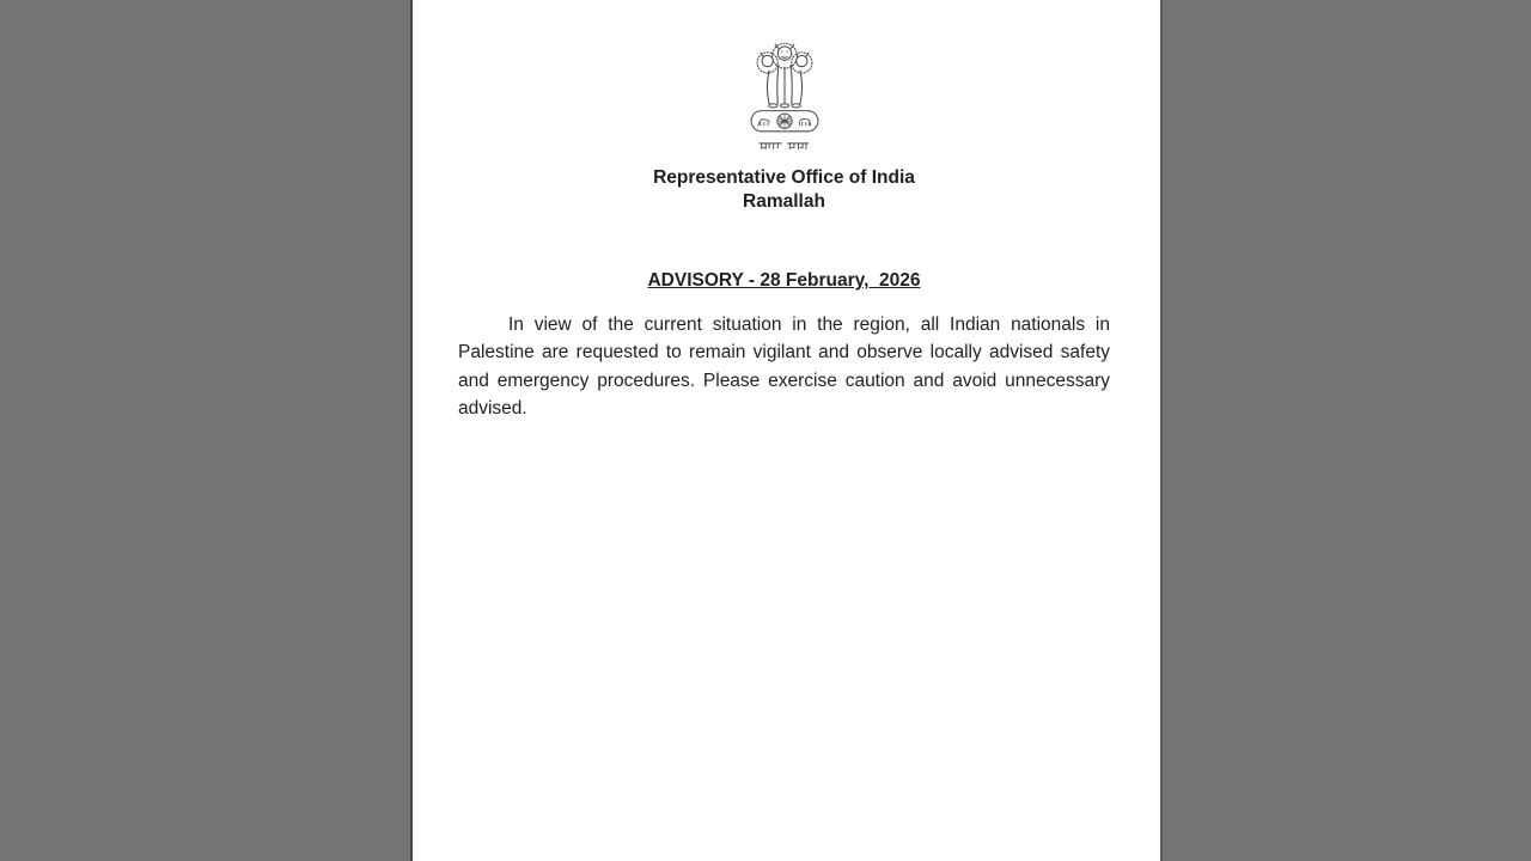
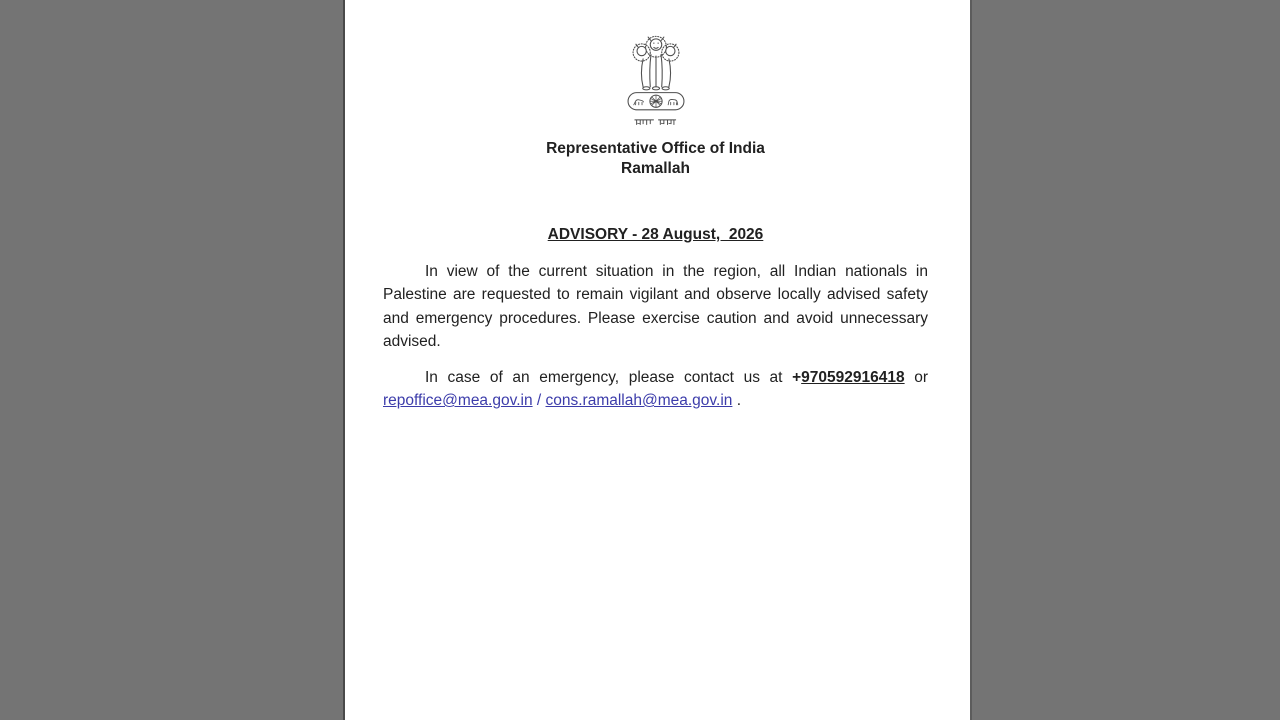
  Representative Office of India
  Ramallah
- ADVISORY - 28 February, 2026
+ ADVISORY - 28 August, 2026
  In view of the current situation in the region, all Indian nationals in Palestine are requested to remain vigilant and observe locally advised safety and emergency procedures. Please exercise caution and avoid unnecessary advised.
+ In case of an emergency, please contact us at +970592916418 or repoffice@mea.gov.in / cons.ramallah@mea.gov.in .
